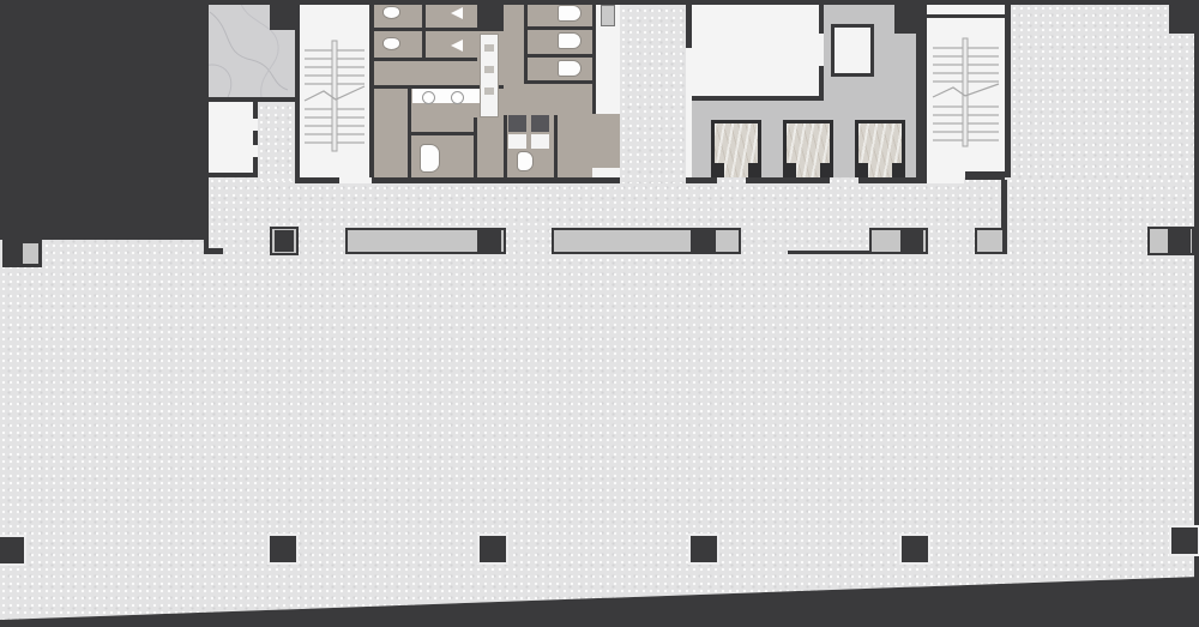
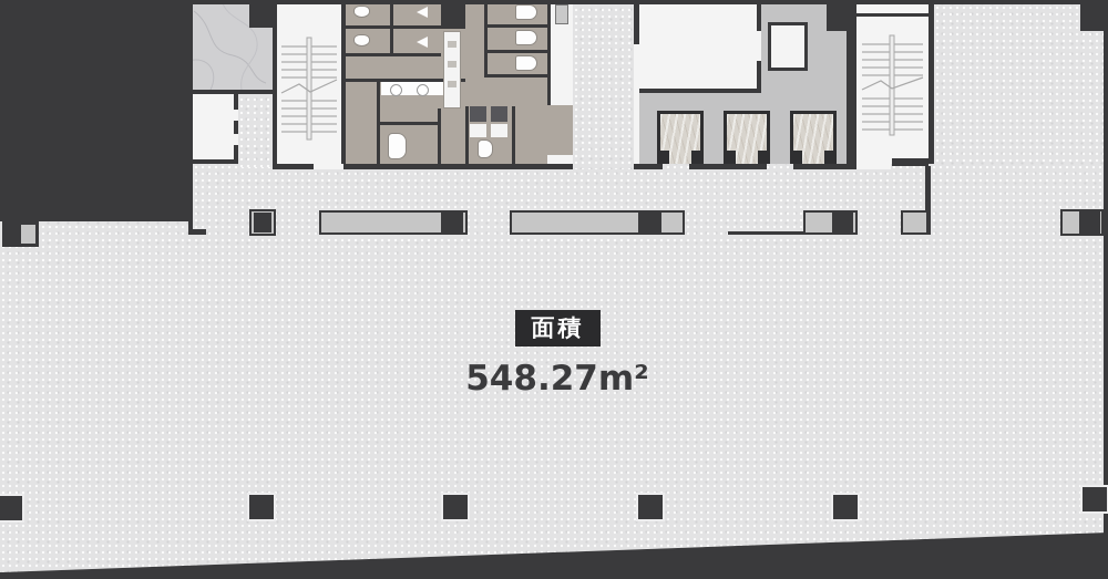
+ 面積
+ 548.27m²
